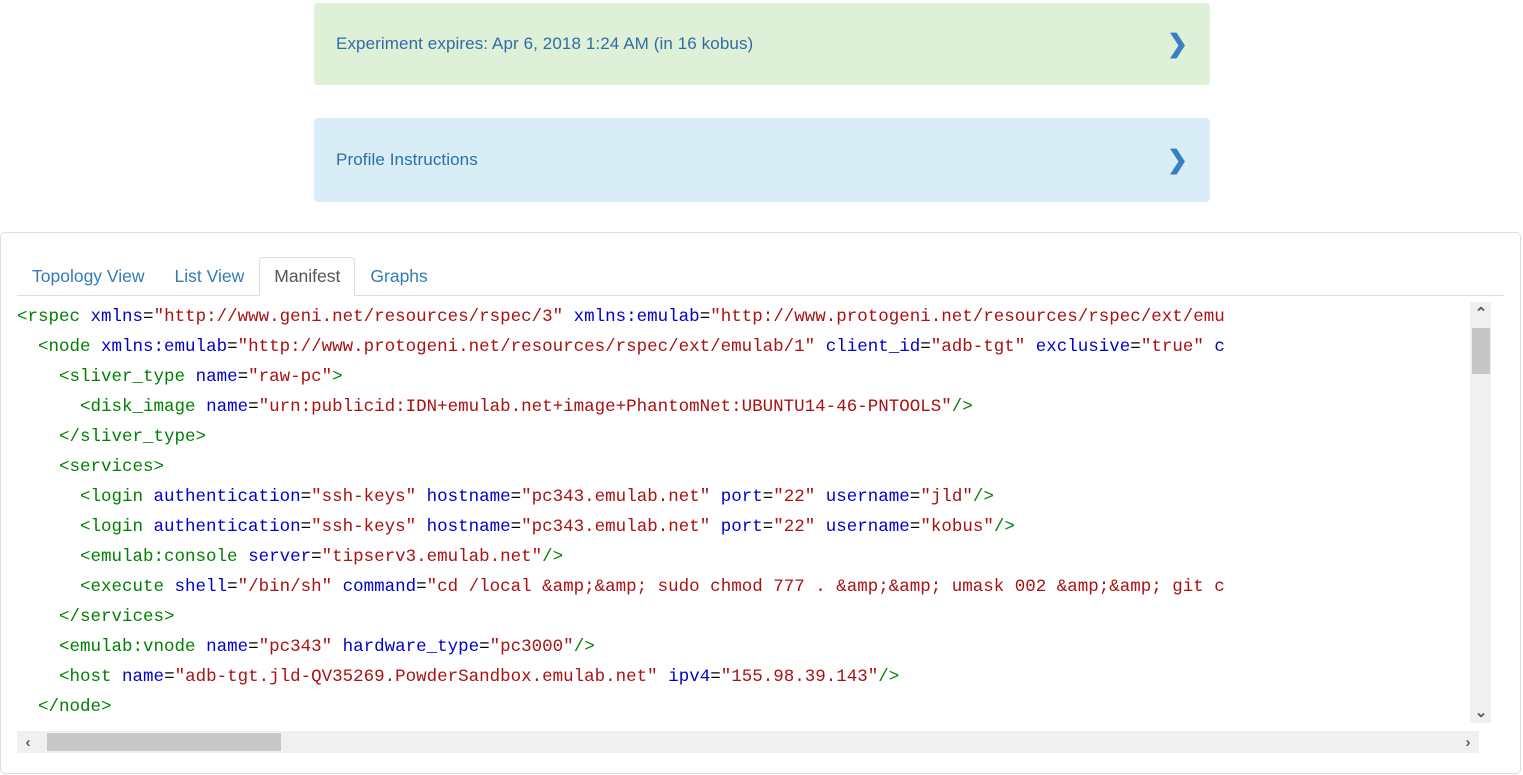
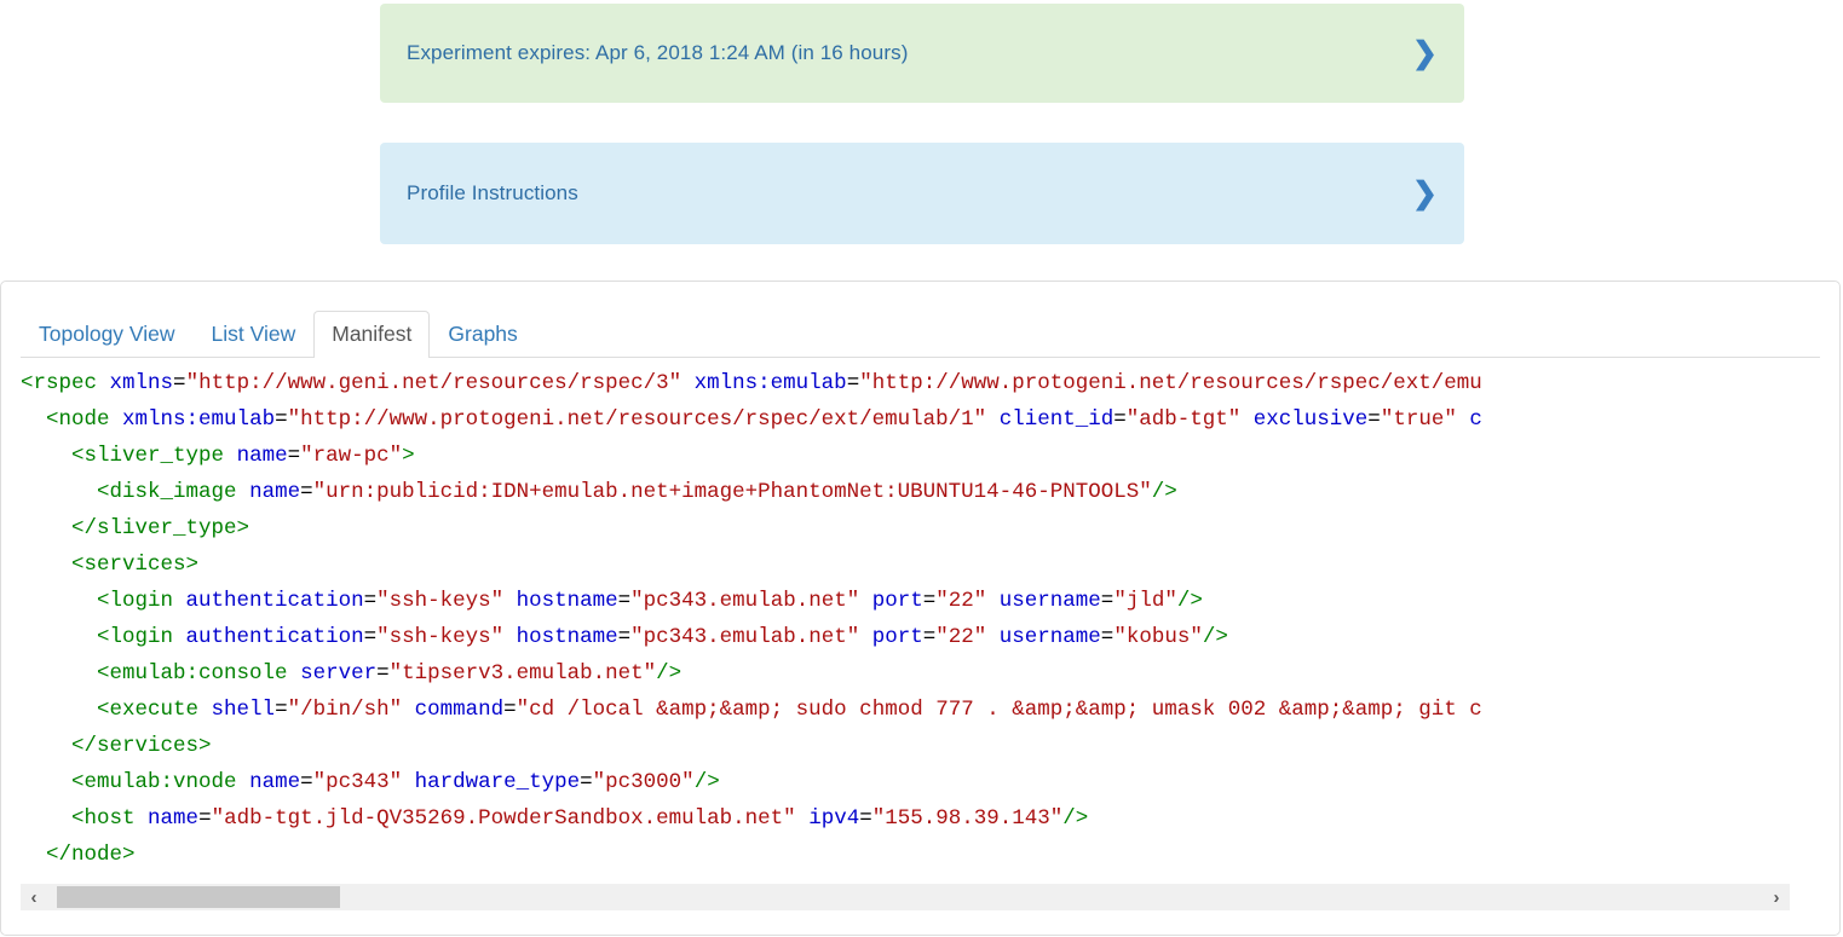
- Experiment expires: Apr 6, 2018 1:24 AM (in 16 kobus)
+ Experiment expires: Apr 6, 2018 1:24 AM (in 16 hours)
  ❯
  Profile Instructions
  ❯
  Topology View
  List View
  Manifest
  Graphs
  <rspec xmlns="http://www.geni.net/resources/rspec/3" xmlns:emulab="http://www.protogeni.net/resources/rspec/ext/emu <node xmlns:emulab="http://www.protogeni.net/resources/rspec/ext/emulab/1" client_id="adb-tgt" exclusive="true" c <sliver_type name="raw-pc"> <disk_image name="urn:publicid:IDN+emulab.net+image+PhantomNet:UBUNTU14-46-PNTOOLS"/> </sliver_type> <services> <login authentication="ssh-keys" hostname="pc343.emulab.net" port="22" username="jld"/> <login authentication="ssh-keys" hostname="pc343.emulab.net" port="22" username="kobus"/> <emulab:console server="tipserv3.emulab.net"/> <execute shell="/bin/sh" command="cd /local &amp;&amp; sudo chmod 777 . &amp;&amp; umask 002 &amp;&amp; git c </services> <emulab:vnode name="pc343" hardware_type="pc3000"/> <host name="adb-tgt.jld-QV35269.PowderSandbox.emulab.net" ipv4="155.98.39.143"/> </node>
- ⌃
- ⌄
  ‹
  ›
